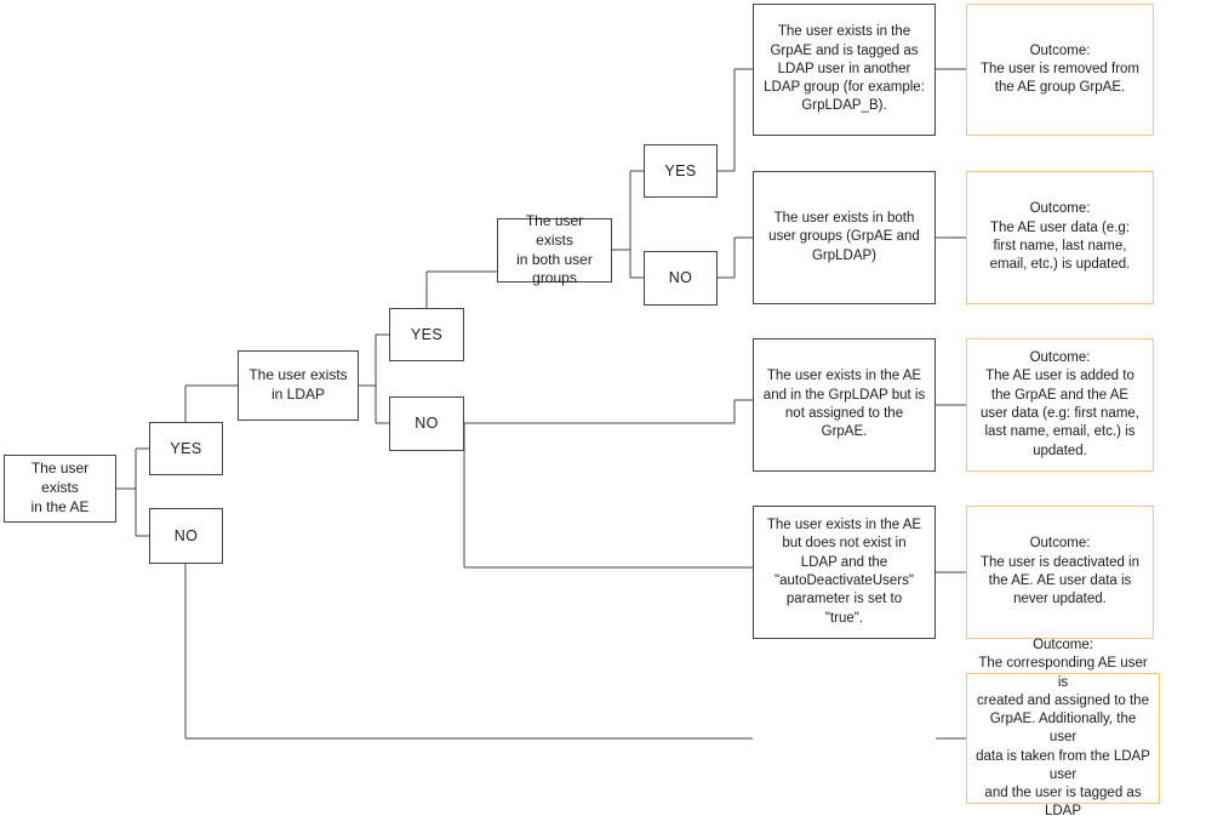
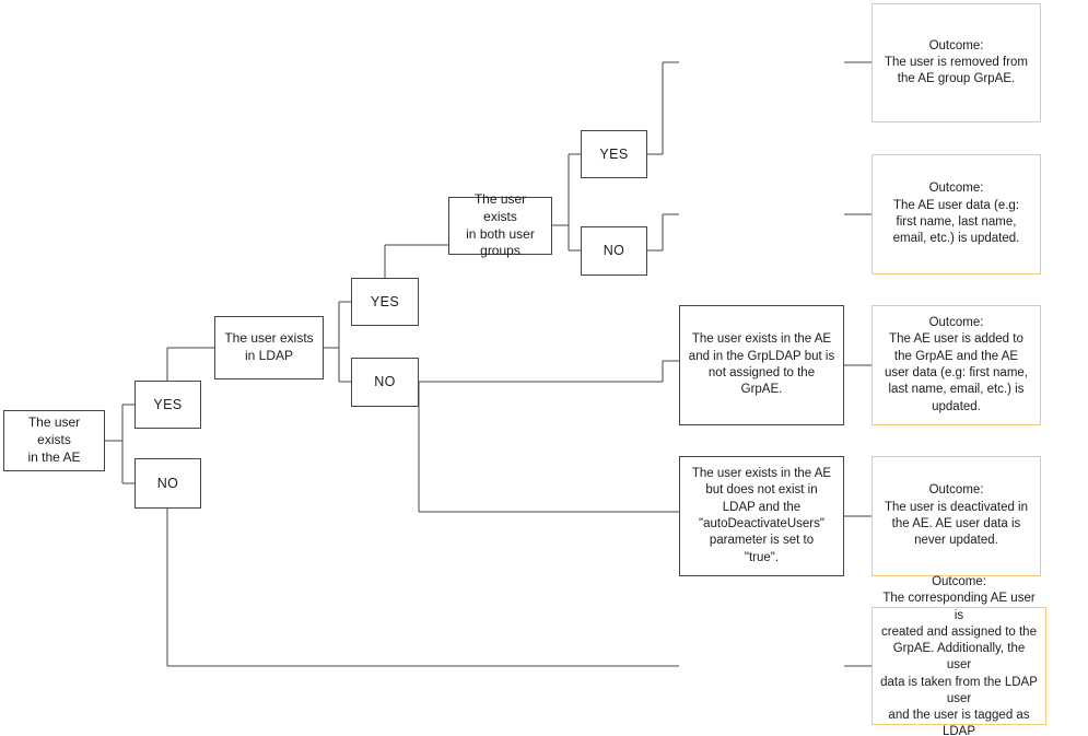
  The user exists
  in the AE
  YES
  NO
  The user exists
  in LDAP
  YES
  NO
  The user exists
  in both user
  groups
  YES
  NO
- The user exists in the
- GrpAE and is tagged as
- LDAP user in another
- LDAP group (for example:
- GrpLDAP_B).
- The user exists in both
- user groups (GrpAE and
- GrpLDAP)
  The user exists in the AE
  and in the GrpLDAP but is
  not assigned to the
  GrpAE.
  The user exists in the AE
  but does not exist in
  LDAP and the
  "autoDeactivateUsers"
  parameter is set to
  "true".
  Outcome:
  The user is removed from
  the AE group GrpAE.
  Outcome:
  The AE user data (e.g:
  first name, last name,
  email, etc.) is updated.
  Outcome:
  The AE user is added to
  the GrpAE and the AE
  user data (e.g: first name,
  last name, email, etc.) is
  updated.
  Outcome:
  The user is deactivated in
  the AE. AE user data is
  never updated.
  Outcome:
  The corresponding AE user is
  created and assigned to the
  GrpAE. Additionally, the user
  data is taken from the LDAP user
  and the user is tagged as LDAP
